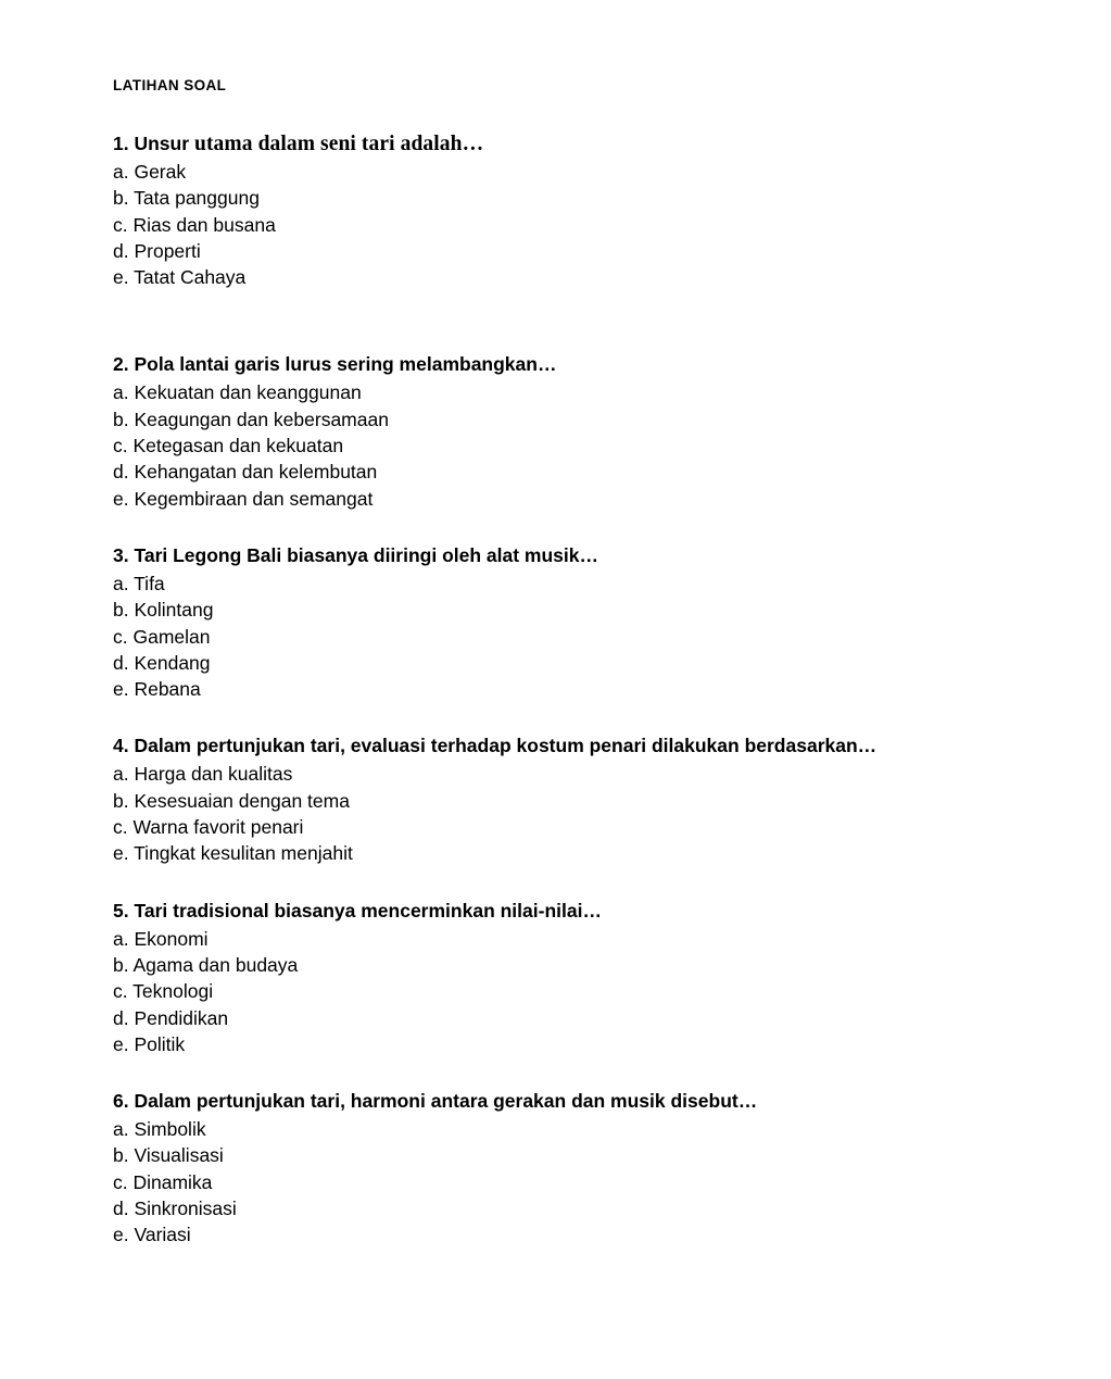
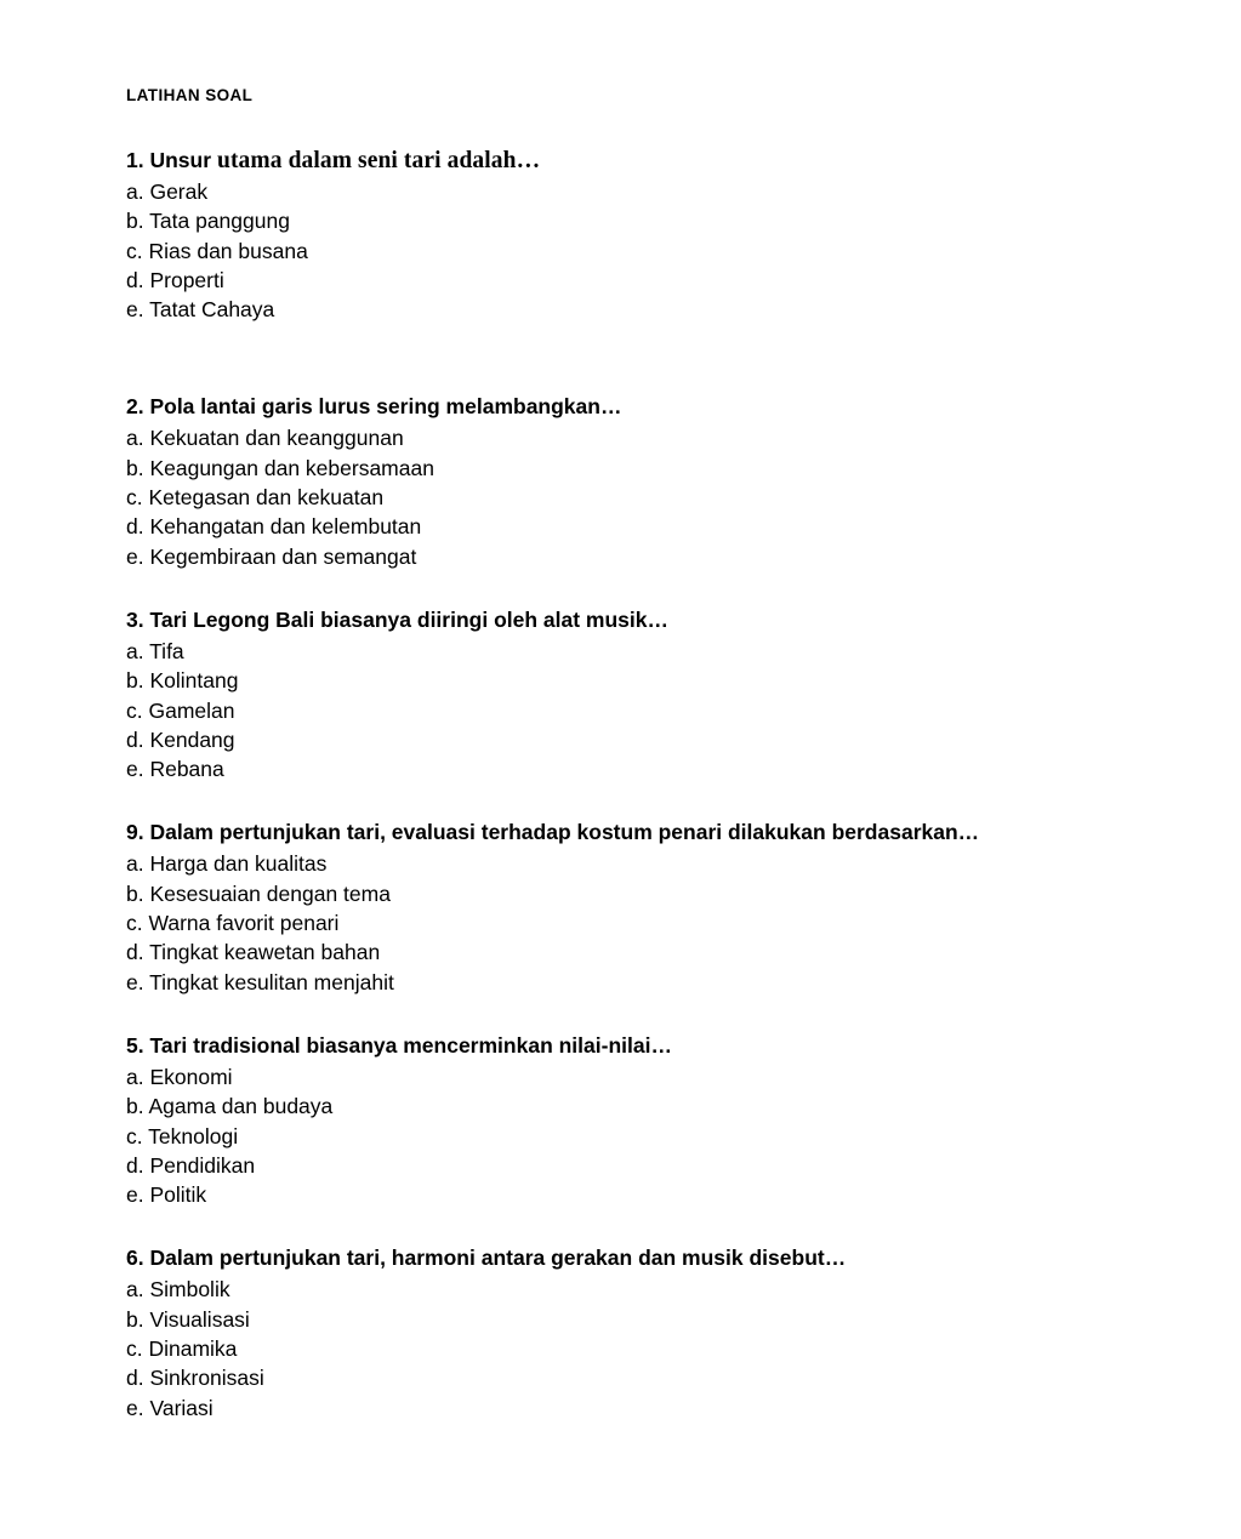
  LATIHAN SOAL
  1. Unsur utama dalam seni tari adalah…
  a. Gerak
  b. Tata panggung
  c. Rias dan busana
  d. Properti
  e. Tatat Cahaya
  2. Pola lantai garis lurus sering melambangkan…
  a. Kekuatan dan keanggunan
  b. Keagungan dan kebersamaan
  c. Ketegasan dan kekuatan
  d. Kehangatan dan kelembutan
  e. Kegembiraan dan semangat
  3. Tari Legong Bali biasanya diiringi oleh alat musik…
  a. Tifa
  b. Kolintang
  c. Gamelan
  d. Kendang
  e. Rebana
- 4. Dalam pertunjukan tari, evaluasi terhadap kostum penari dilakukan berdasarkan…
+ 9. Dalam pertunjukan tari, evaluasi terhadap kostum penari dilakukan berdasarkan…
  a. Harga dan kualitas
  b. Kesesuaian dengan tema
  c. Warna favorit penari
+ d. Tingkat keawetan bahan
  e. Tingkat kesulitan menjahit
  5. Tari tradisional biasanya mencerminkan nilai-nilai…
  a. Ekonomi
  b. Agama dan budaya
  c. Teknologi
  d. Pendidikan
  e. Politik
  6. Dalam pertunjukan tari, harmoni antara gerakan dan musik disebut…
  a. Simbolik
  b. Visualisasi
  c. Dinamika
  d. Sinkronisasi
  e. Variasi
